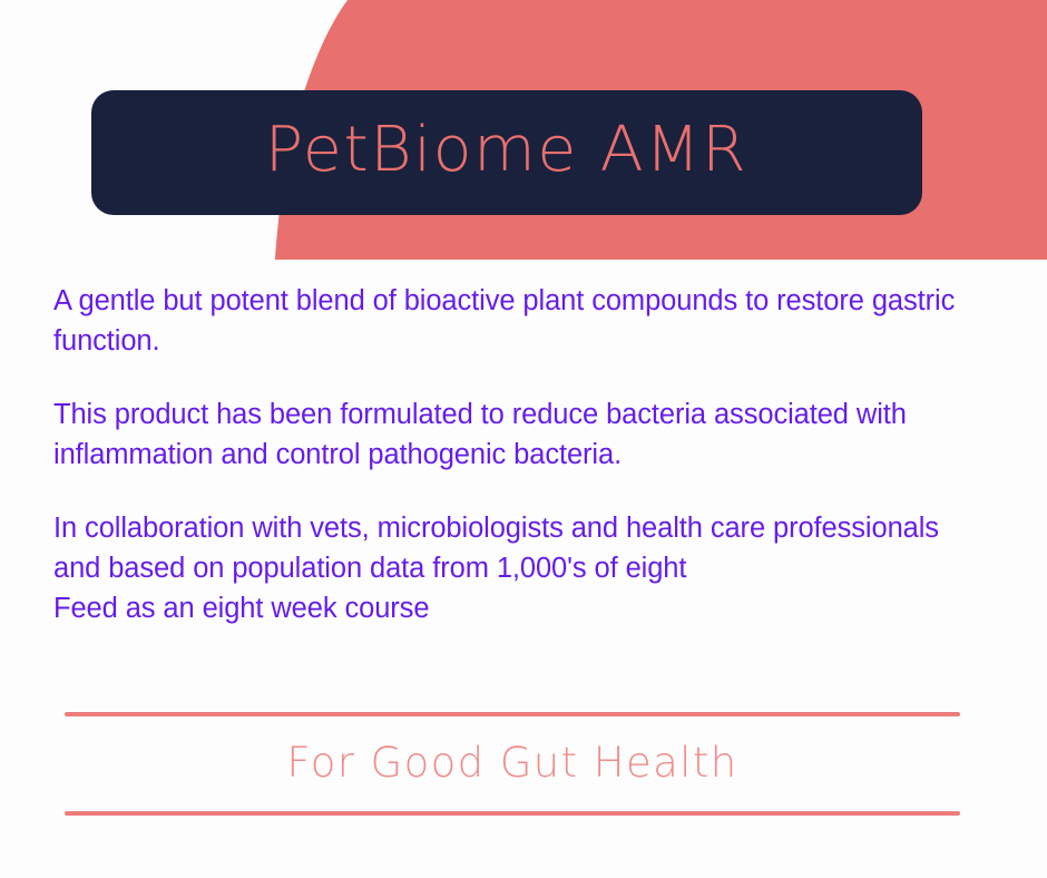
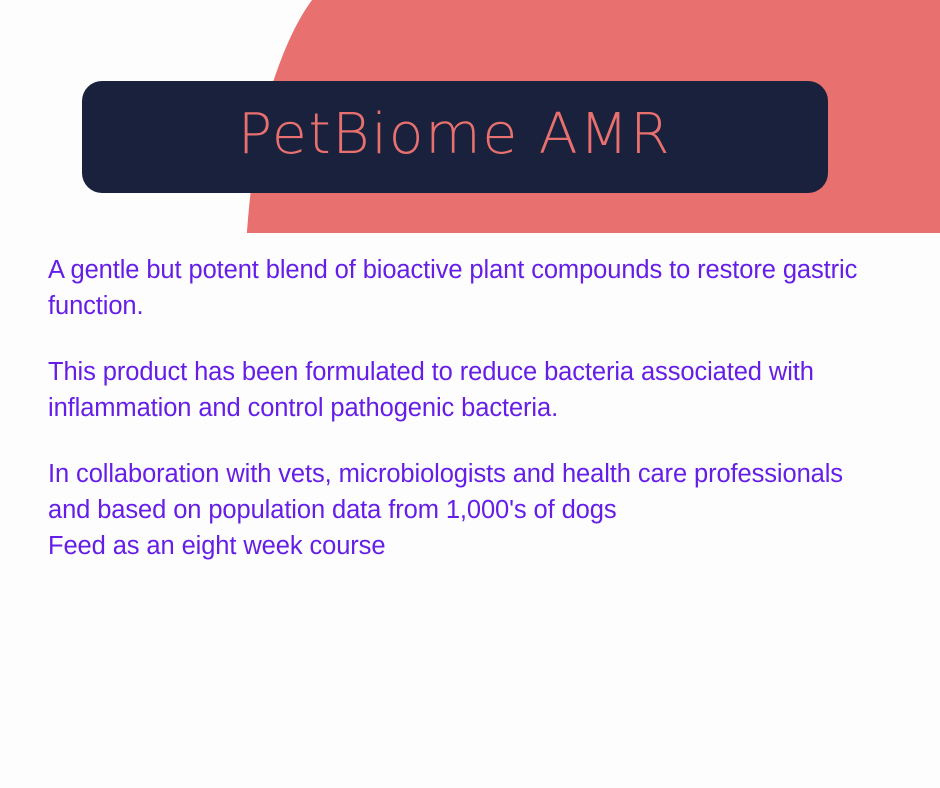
  PetBiome AMR
  A gentle but potent blend of bioactive plant compounds to restore gastric function.
  This product has been formulated to reduce bacteria associated with inflammation and control pathogenic bacteria.
- In collaboration with vets, microbiologists and health care professionals and based on population data from 1,000's of eight
+ In collaboration with vets, microbiologists and health care professionals and based on population data from 1,000's of dogs
  Feed as an eight week course
- For Good Gut Health
